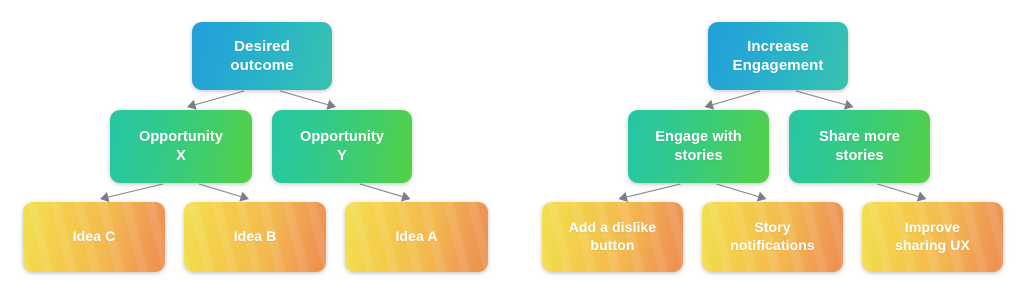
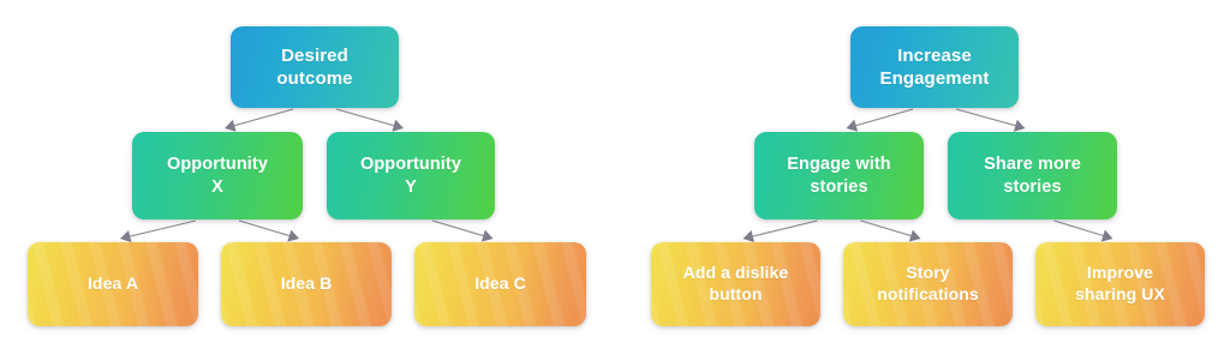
  Desired
  outcome
  Opportunity
  X
  Opportunity
  Y
- Idea C
+ Idea A
  Idea B
- Idea A
+ Idea C
  Increase
  Engagement
  Engage with
  stories
  Share more
  stories
  Add a dislike
  button
  Story
  notifications
  Improve
  sharing UX
